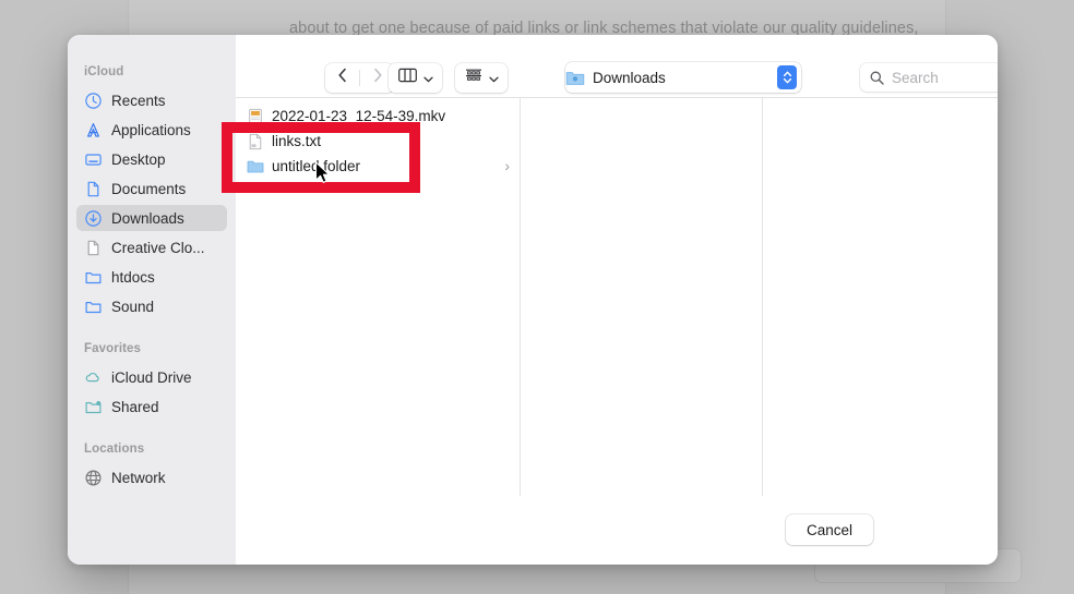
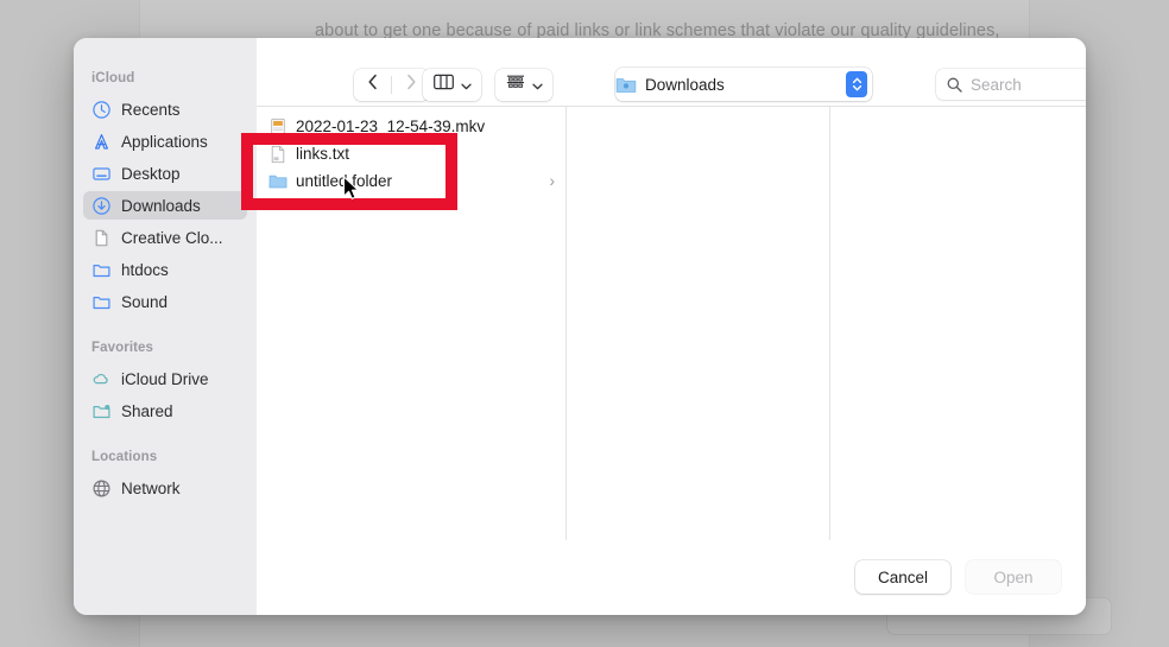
  about to get one because of paid links or link schemes that violate our quality guidelines,
  iCloud
  Recents
  Applications
  Desktop
- Documents
  Downloads
  Creative Clo...
  htdocs
  Sound
  Favorites
  iCloud Drive
  Shared
  Locations
  Network
  Downloads
  Search
  2022-01-23_12-54-39.mkv
  links.txt
  untitled folder
  ›
  Cancel
+ Open
